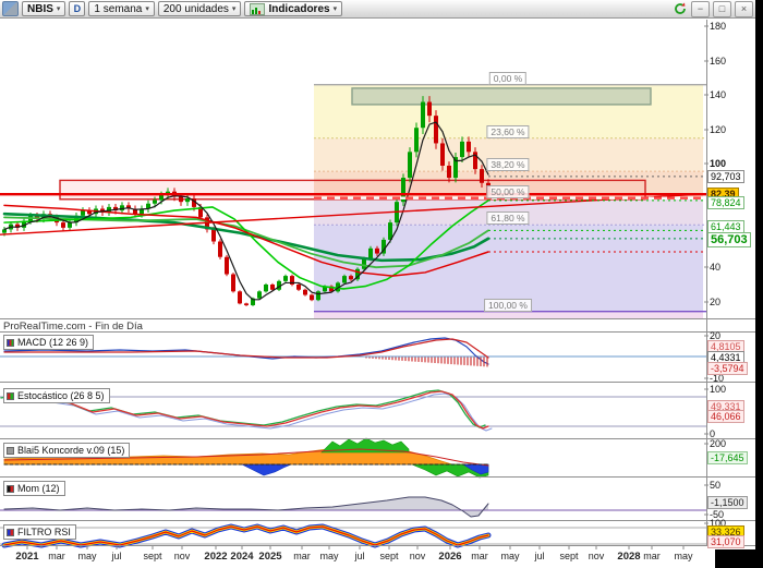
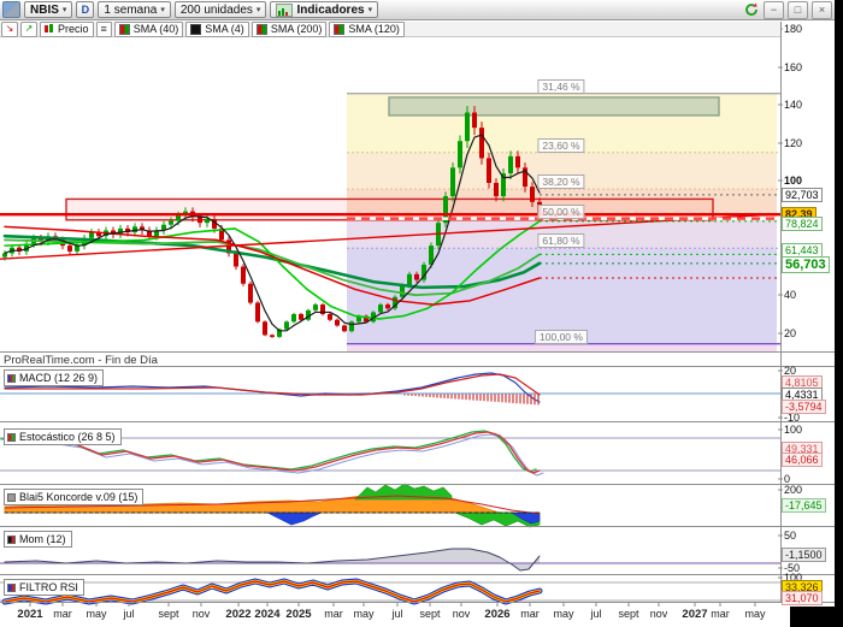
  NBIS
  D
  1 semana
  200 unidades
  Indicadores
  −
  □
  ×
+ ↘
+ ↗
+ Precio
+ ≡
+ SMA (40)
+ SMA (4)
+ SMA (200)
+ SMA (120)
  ProRealTime.com - Fin de Día
  180
  160
  140
  120
  100
  40
  20
  20
  -10
  100
  0
  200
  50
  -50
  100
  92,703
  82,39
  78,824
  61,443
  56,703
  4,8105
  4,4331
  -3,5794
  49,331
  46,066
  -17,645
  -1,1500
  33,326
  31,070
- 0,00 %
+ 31,46 %
  23,60 %
  38,20 %
  50,00 %
  61,80 %
  100,00 %
  2021
  mar
  may
  jul
  sept
  nov
  2022
  2024
  2025
  mar
  may
  jul
  sept
  nov
  2026
  mar
  may
  jul
  sept
  nov
- 2028
+ 2027
  mar
  may
  MACD (12 26 9)
  Estocástico (26 8 5)
  Blai5 Koncorde v.09 (15)
  Mom (12)
  FILTRO RSI
